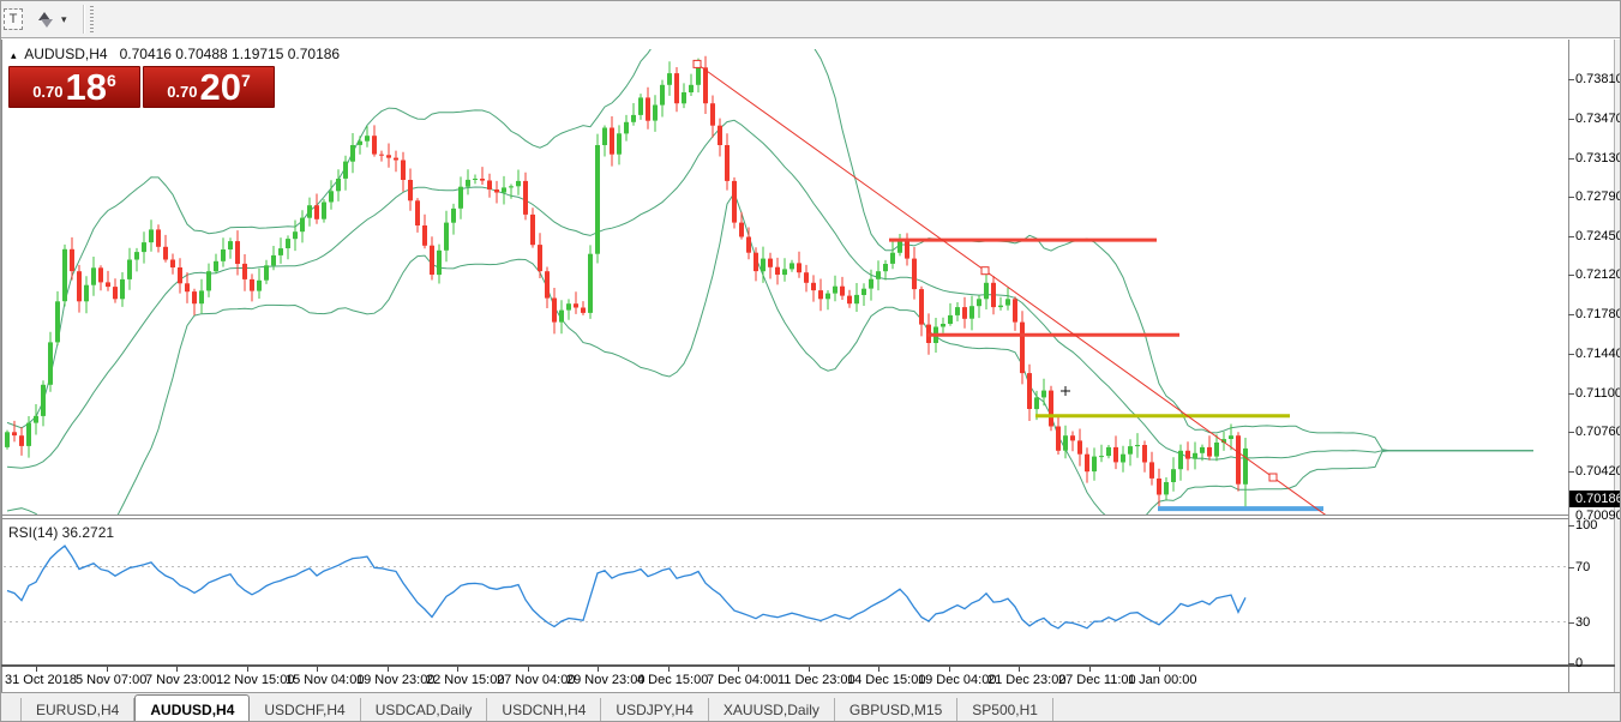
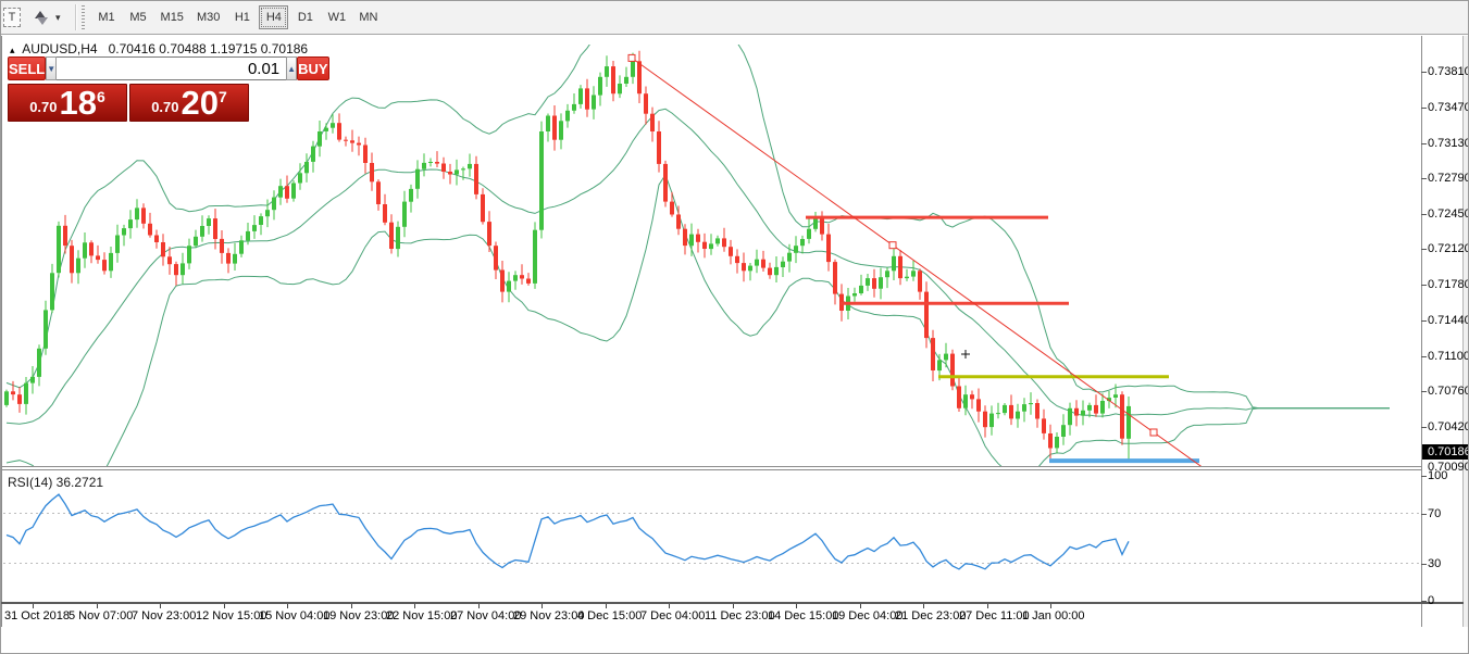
  T
  ▾
+ M1
+ M5
+ M15
+ M30
+ H1
+ H4
+ D1
+ W1
+ MN
  ▴ AUDUSD,H4 0.70416 0.70488 1.19715 0.70186
+ SELL
+ ▼
+ 0.01
+ ▲
+ BUY
  0.70
  18
  6
  0.70
  20
  7
  RSI(14) 36.2721
  0.73810
  0.73470
  0.73130
  0.72790
  0.72450
  0.72120
  0.71780
  0.71440
  0.71100
  0.70760
  0.70420
  0.70186
  0.70090
  100
  70
  30
  0
  31 Oct 2018
  5 Nov 07:00
  7 Nov 23:00
  12 Nov 15:00
  15 Nov 04:00
  19 Nov 23:00
  22 Nov 15:00
  27 Nov 04:00
  29 Nov 23:00
  4 Dec 15:00
  7 Dec 04:00
  11 Dec 23:00
  14 Dec 15:00
  19 Dec 04:00
  21 Dec 23:00
  27 Dec 11:00
  1 Jan 00:00
- EURUSD,H4
- AUDUSD,H4
- USDCHF,H4
- USDCAD,Daily
- USDCNH,H4
- USDJPY,H4
- XAUUSD,Daily
- GBPUSD,M15
- SP500,H1
